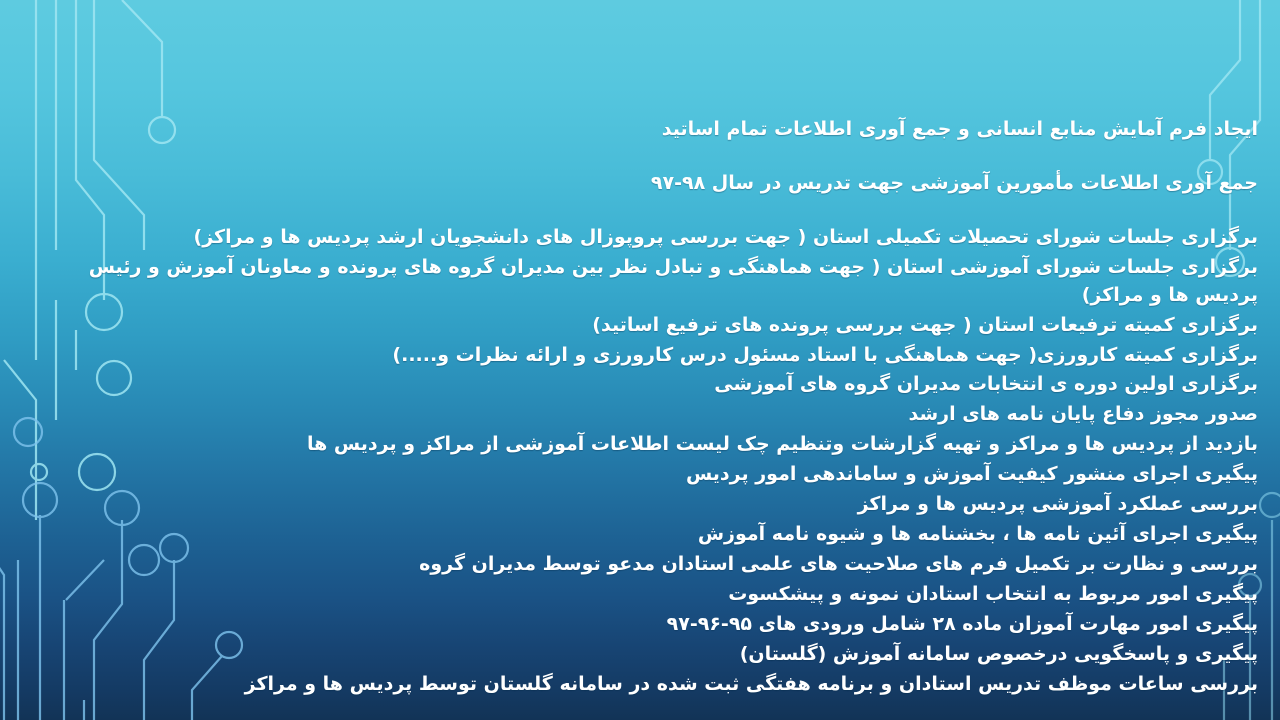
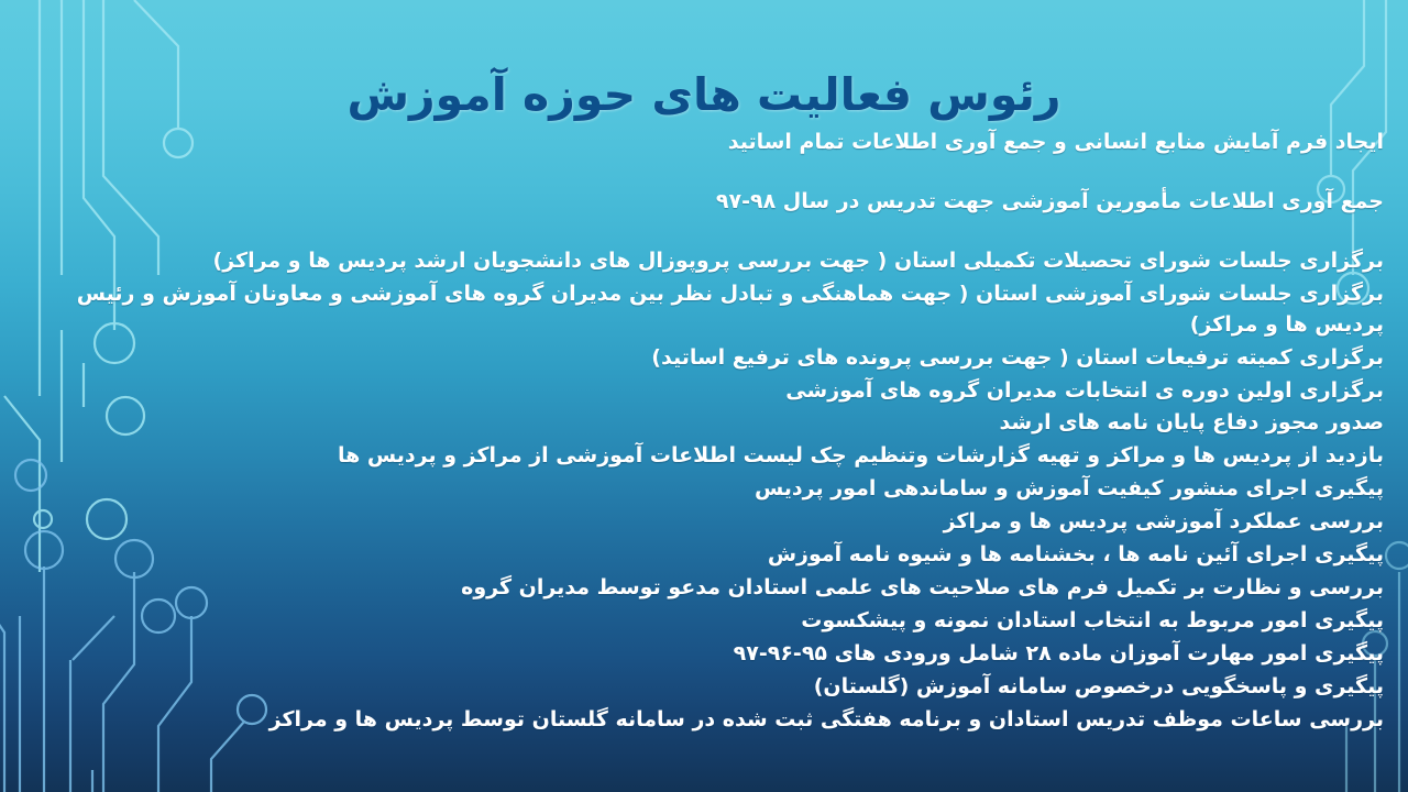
+ رئوس فعالیت های حوزه آموزش
  ایجاد فرم آمایش منابع انسانی و جمع آوری اطلاعات تمام اساتید
  جمع آوری اطلاعات مأمورین آموزشی جهت تدریس در سال ۹۸-۹۷
  برگزاری جلسات شورای تحصیلات تکمیلی استان ( جهت بررسی پروپوزال های دانشجویان ارشد پردیس ها و مراکز)
- برگزاری جلسات شورای آموزشی استان ( جهت هماهنگی و تبادل نظر بین مدیران گروه های پرونده و معاونان آموزش و رئیس پردیس ها و مراکز)
+ برگزاری جلسات شورای آموزشی استان ( جهت هماهنگی و تبادل نظر بین مدیران گروه های آموزشی و معاونان آموزش و رئیس پردیس ها و مراکز)
  برگزاری کمیته ترفیعات استان ( جهت بررسی پرونده های ترفیع اساتید)
- برگزاری کمیته کارورزی( جهت هماهنگی با استاد مسئول درس کارورزی و ارائه نظرات و.....)
  برگزاری اولین دوره ی انتخابات مدیران گروه های آموزشی
  صدور مجوز دفاع پایان نامه های ارشد
  بازدید از پردیس ها و مراکز و تهیه گزارشات وتنظیم چک لیست اطلاعات آموزشی از مراکز و پردیس ها
  پیگیری اجرای منشور کیفیت آموزش و ساماندهی امور پردیس
  بررسی عملکرد آموزشی پردیس ها و مراکز
  پیگیری اجرای آئین نامه ها ، بخشنامه ها و شیوه نامه آموزش
  بررسی و نظارت بر تکمیل فرم های صلاحیت های علمی استادان مدعو توسط مدیران گروه
  پیگیری امور مربوط به انتخاب استادان نمونه و پیشکسوت
  پیگیری امور مهارت آموزان ماده ۲۸ شامل ورودی های ۹۵-۹۶-۹۷
  پیگیری و پاسخگویی درخصوص سامانه آموزش (گلستان)
  بررسی ساعات موظف تدریس استادان و برنامه هفتگی ثبت شده در سامانه گلستان توسط پردیس ها و مراکز
